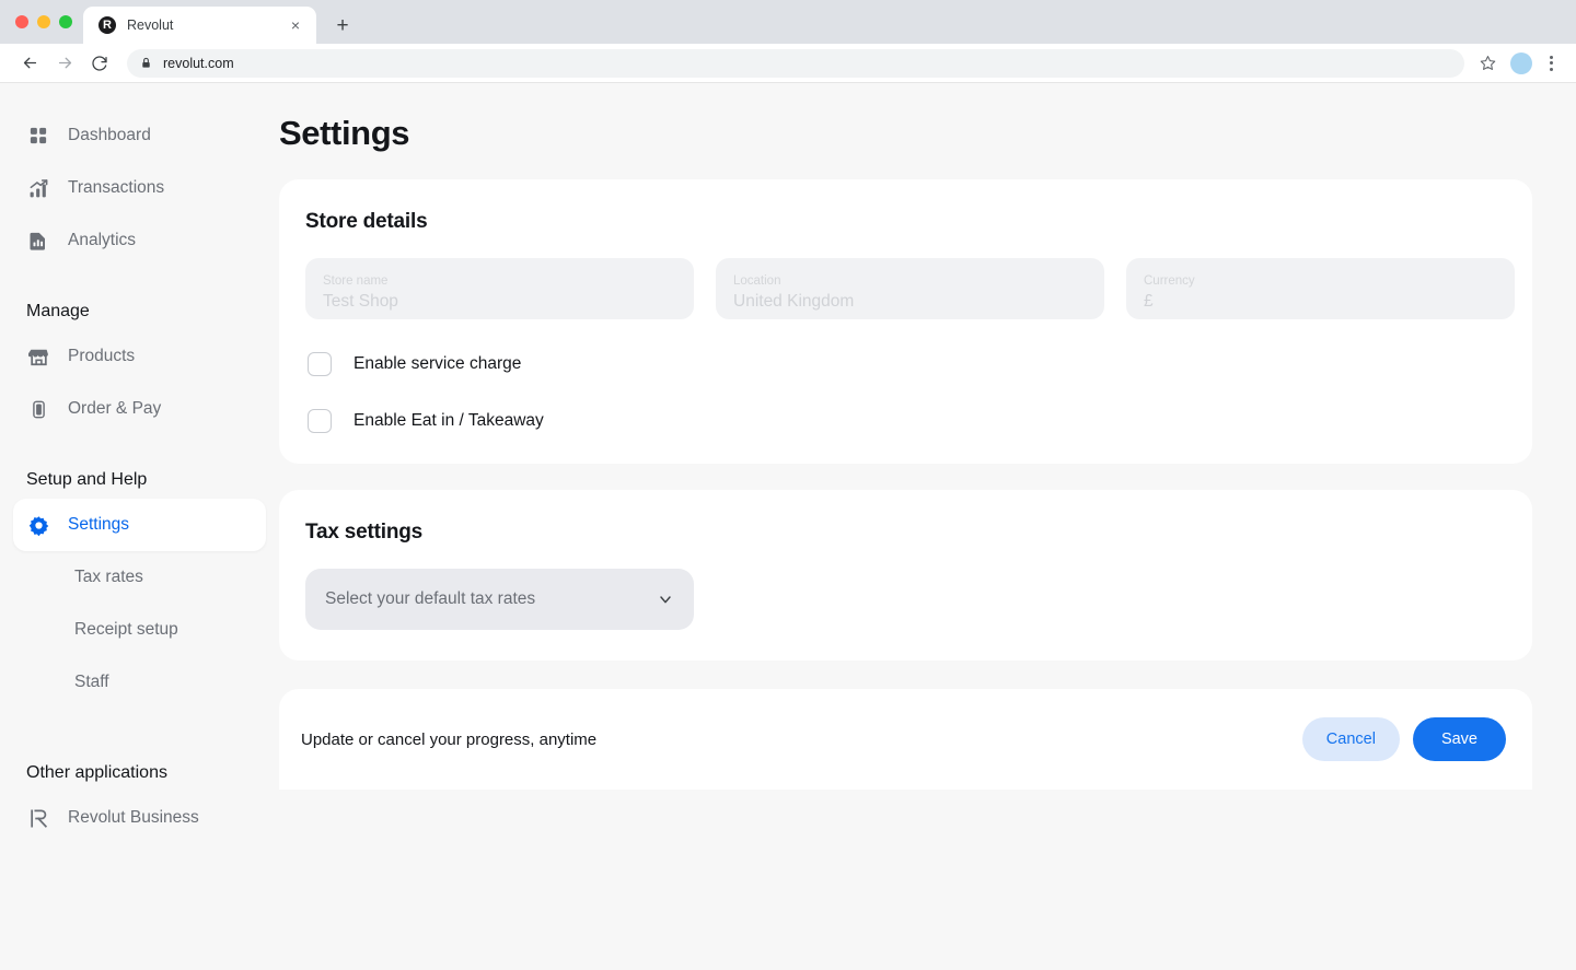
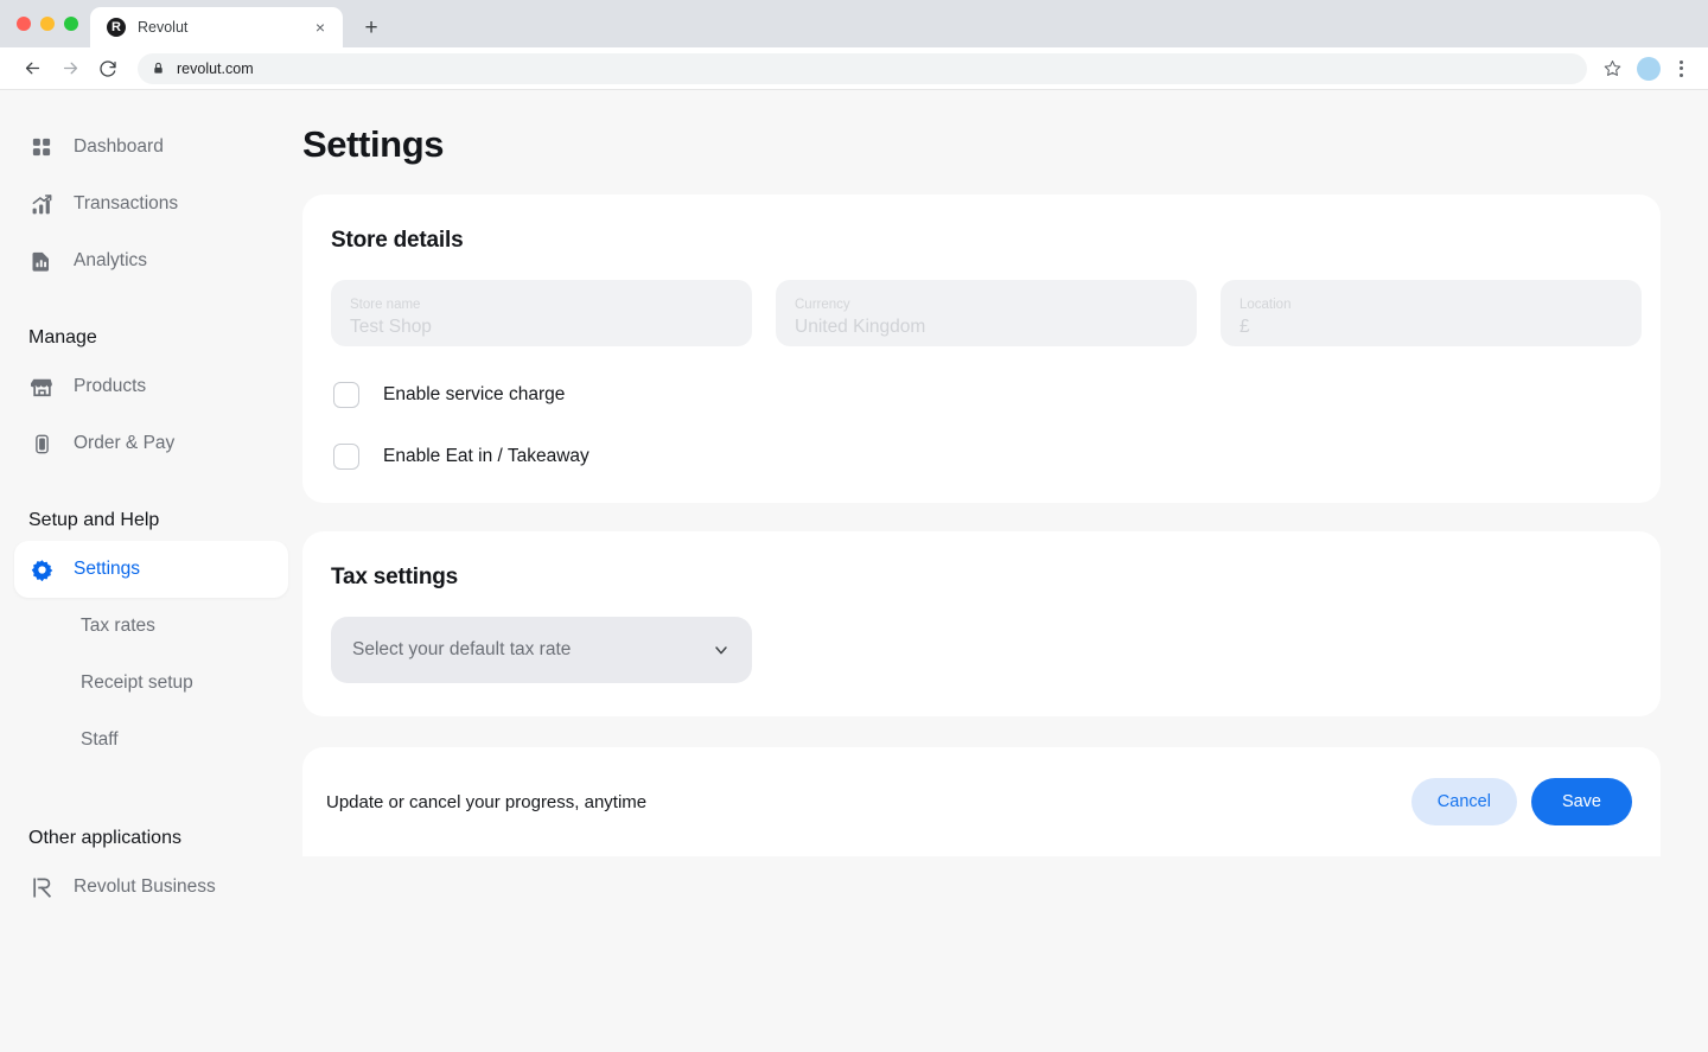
  R
  Revolut
  ×
  +
  revolut.com
  Dashboard
  Transactions
  Analytics
  Manage
  Products
  Order & Pay
  Setup and Help
  Settings
  Tax rates
  Receipt setup
  Staff
  Other applications
  Revolut Business
  Settings
  Store details
  Store name
  Test Shop
- Location
+ Currency
  United Kingdom
- Currency
+ Location
  £
  Enable service charge
  Enable Eat in / Takeaway
  Tax settings
- Select your default tax rates
+ Select your default tax rate
  Update or cancel your progress, anytime
  Cancel
  Save
